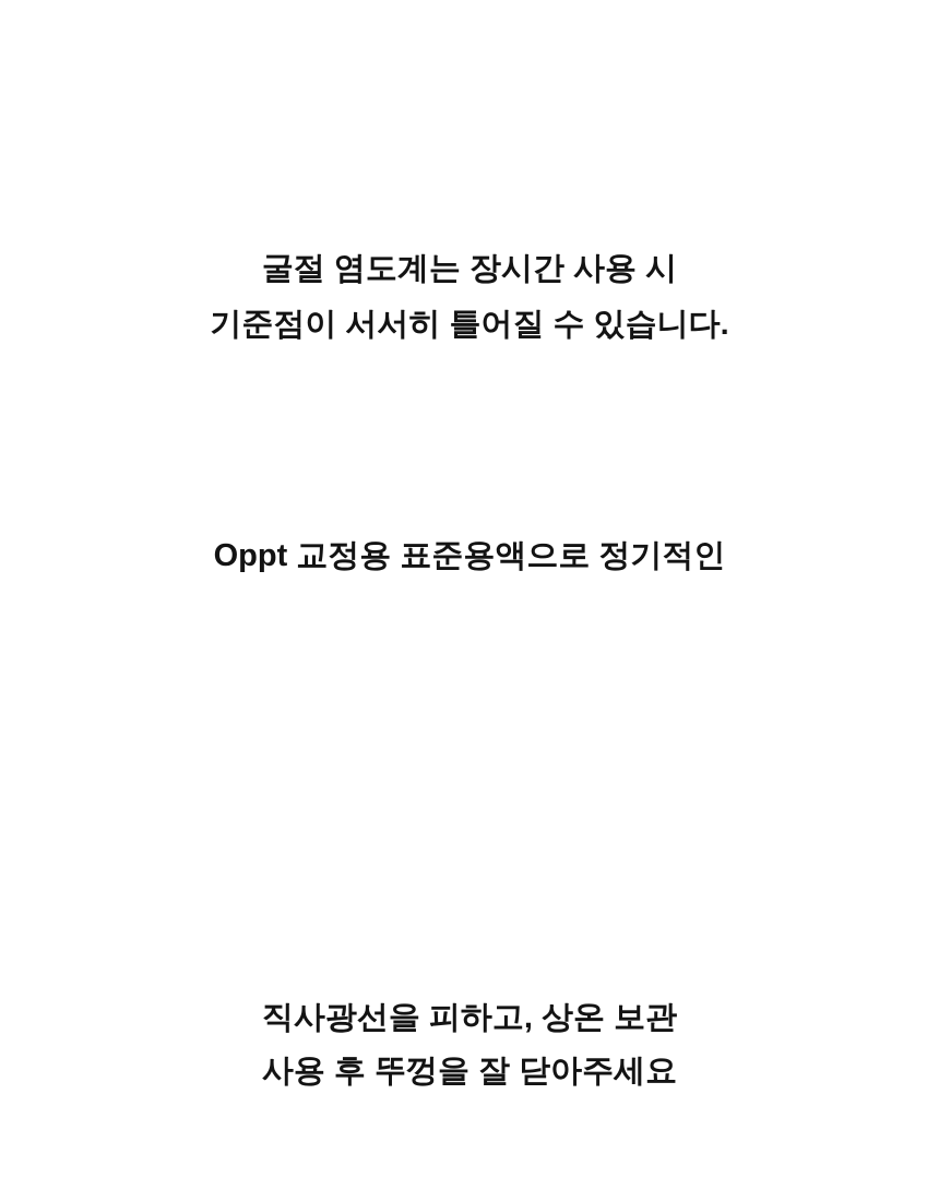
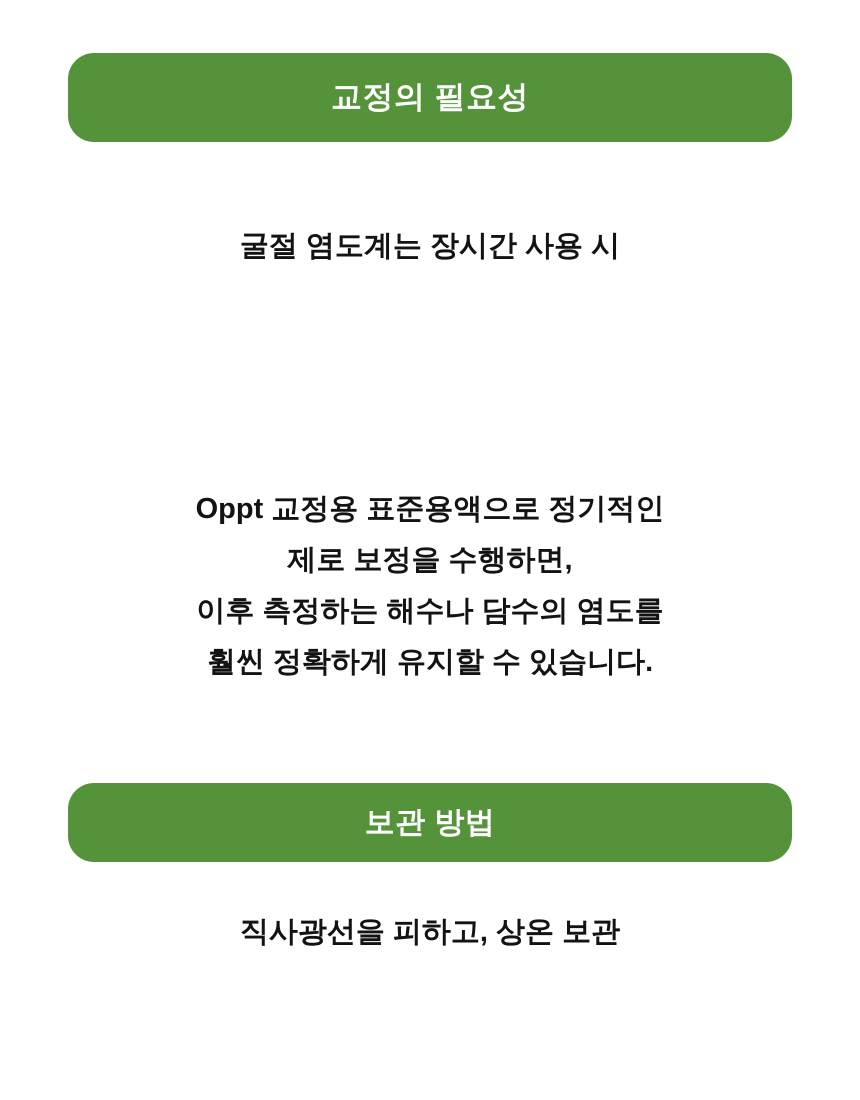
+ 교정의 필요성
  굴절 염도계는 장시간 사용 시
- 기준점이 서서히 틀어질 수 있습니다.
  Oppt 교정용 표준용액으로 정기적인
+ 제로 보정을 수행하면,
+ 이후 측정하는 해수나 담수의 염도를
+ 훨씬 정확하게 유지할 수 있습니다.
+ 보관 방법
  직사광선을 피하고, 상온 보관
- 사용 후 뚜껑을 잘 닫아주세요
